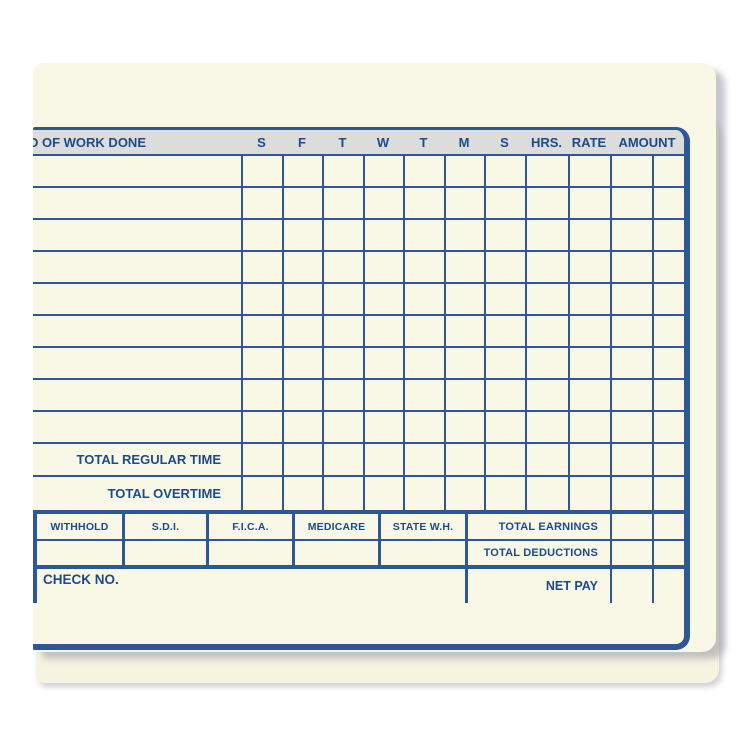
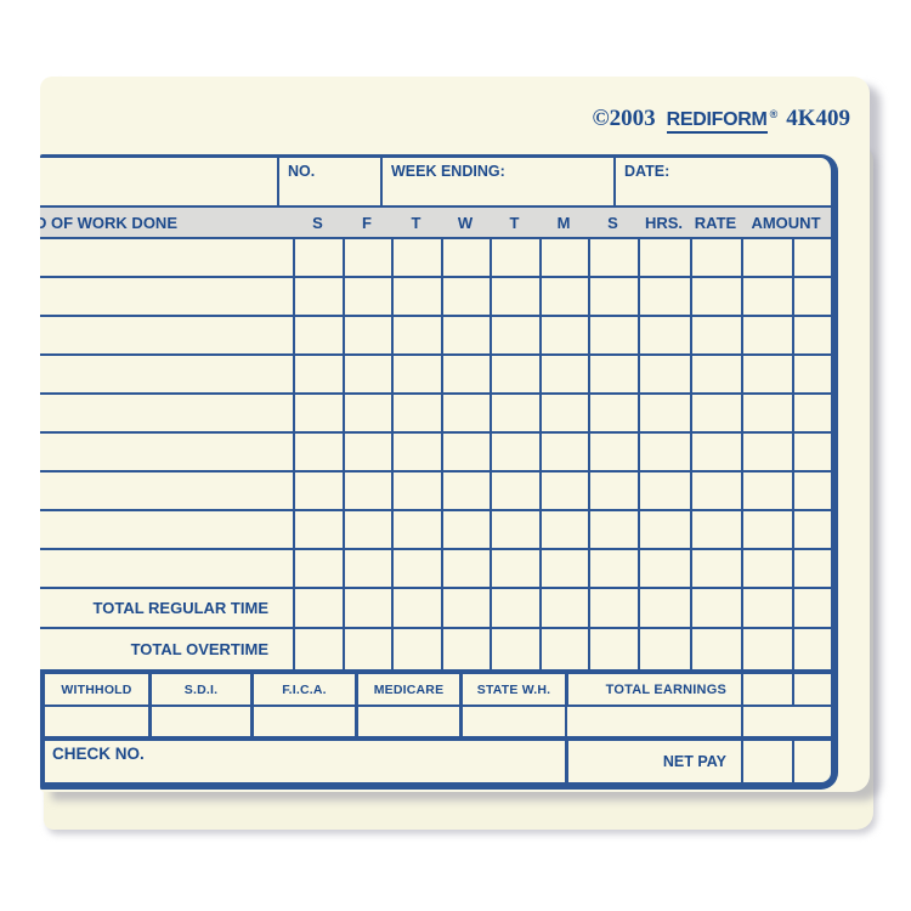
+ ©2003 REDIFORM ® 4K409
+ NO.
+ WEEK ENDING:
+ DATE:
  D OF WORK DONE
  S
  F
  T
  W
  T
  M
  S
  HRS.
  RATE
  AMOUNT
  TOTAL REGULAR TIME
  TOTAL OVERTIME
  WITHHOLD
  S.D.I.
  F.I.C.A.
  MEDICARE
  STATE W.H.
  TOTAL EARNINGS
- TOTAL DEDUCTIONS
  CHECK NO.
  NET PAY
